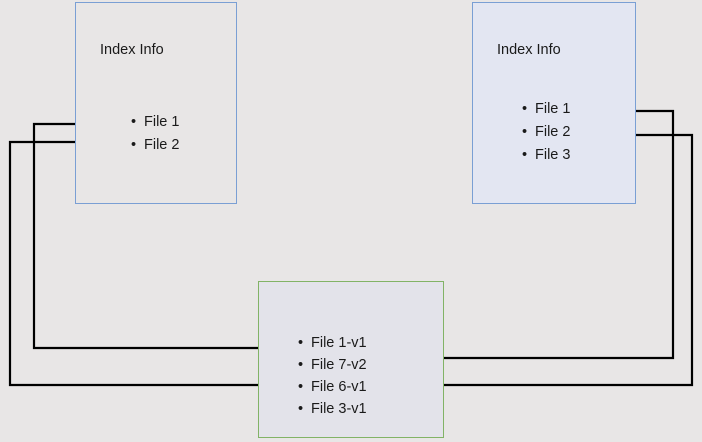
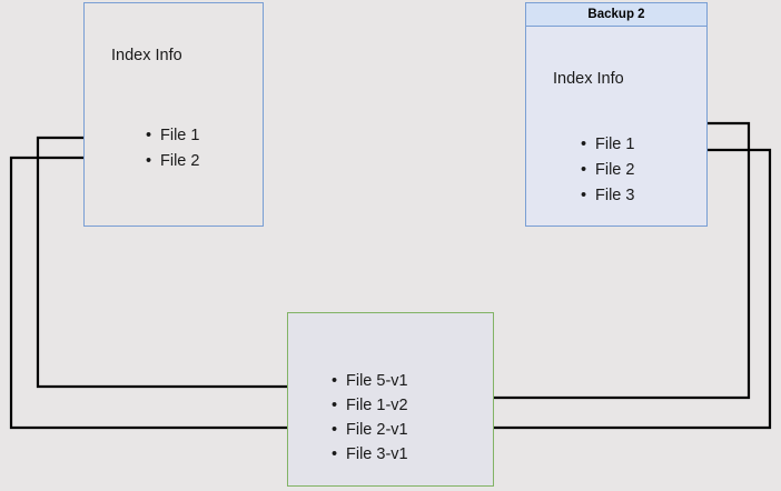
  Index Info
  File 1
  File 2
+ Backup 2
  Index Info
  File 1
  File 2
  File 3
- File 1-v1
+ File 5-v1
- File 7-v2
+ File 1-v2
- File 6-v1
+ File 2-v1
  File 3-v1
